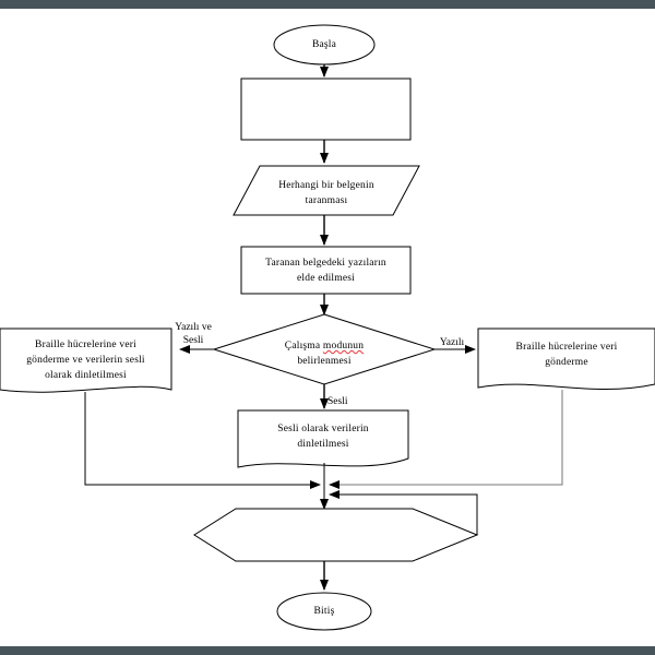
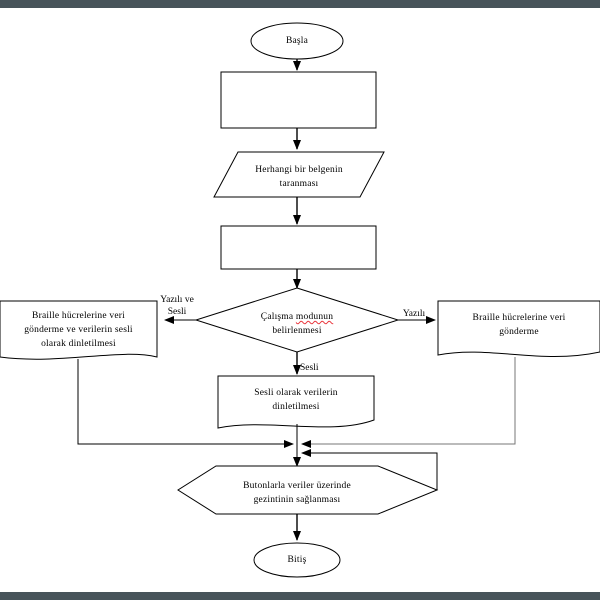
  Başla
  Herhangi bir belgenin
  taranması
- Taranan belgedeki yazıların
- elde edilmesi
  Çalışma modunun
  belirlenmesi
  Braille hücrelerine veri
  gönderme ve verilerin sesli
  olarak dinletilmesi
  Braille hücrelerine veri
  gönderme
  Sesli olarak verilerin
  dinletilmesi
+ Butonlarla veriler üzerinde
+ gezintinin sağlanması
  Bitiş
  Yazılı ve
  Sesli
  Yazılı
  Sesli
